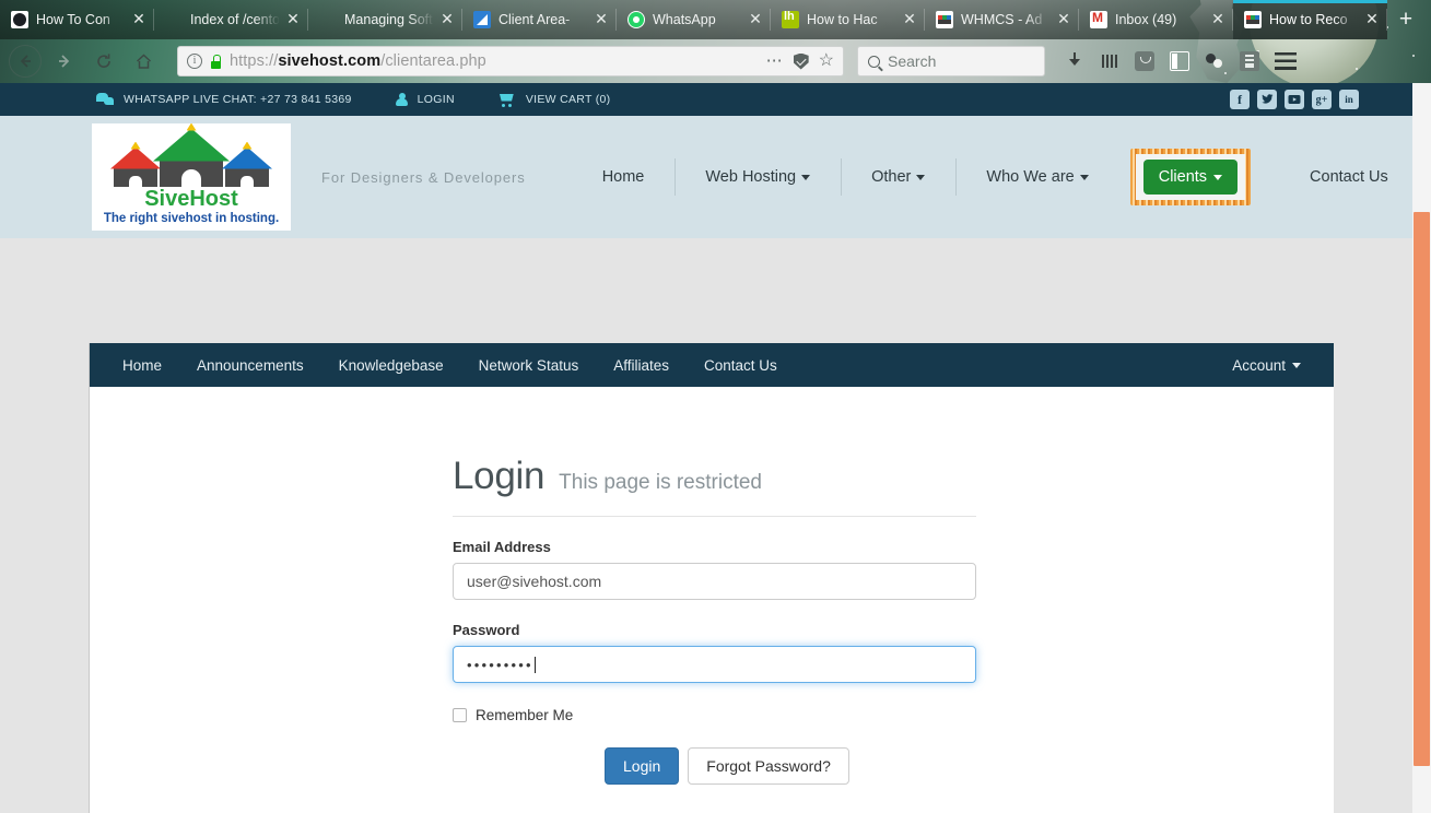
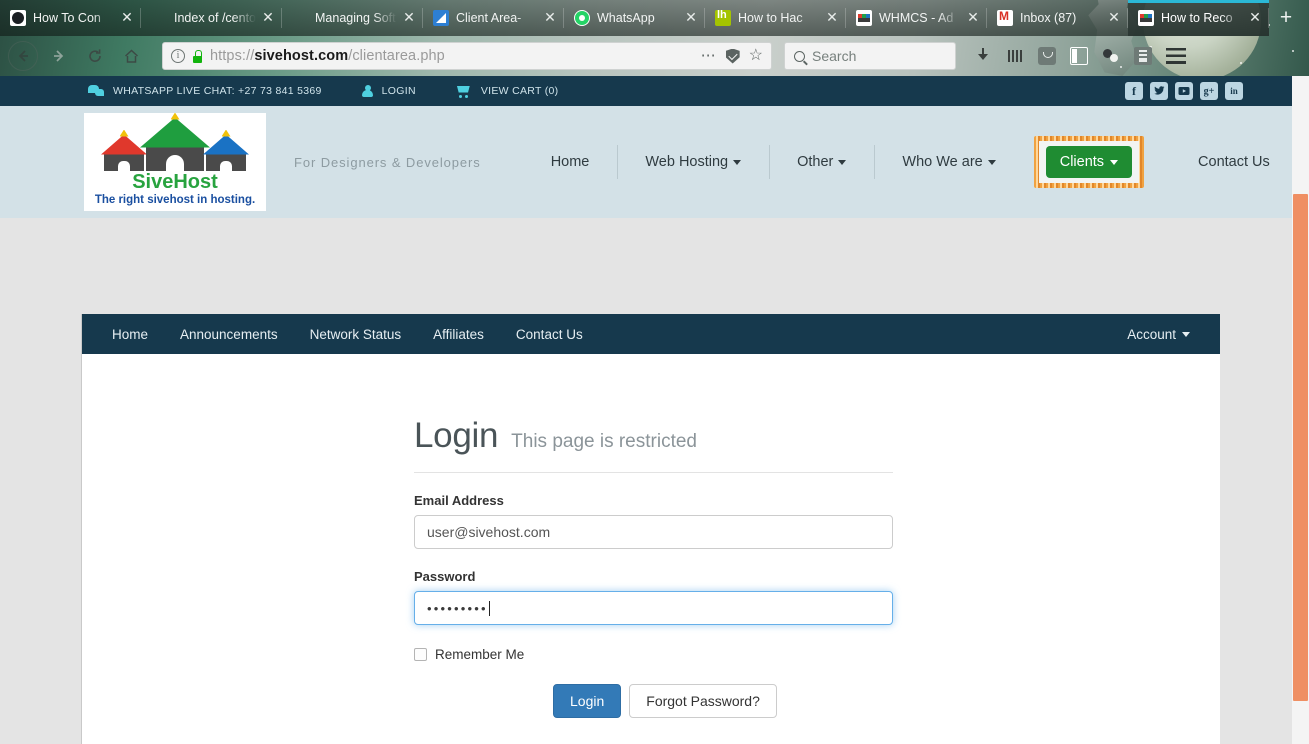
  How To Con
  ✕
  Index of /cento
  ✕
  Managing Soft
  ✕
  Client Area-
  ✕
  WhatsApp
  ✕
  How to Hac
  ✕
  WHMCS - Ad
  ✕
- Inbox (49)
+ Inbox (87)
  ✕
  How to Reco
  ✕
  +
  i
  https://sivehost.com/clientarea.php
  ⋯
  ☆
  Search
  WHATSAPP LIVE CHAT: +27 73 841 5369
  LOGIN
  VIEW CART (0)
  f
  g+
  in
  SiveHost
  The right sivehost in hosting.
  For Designers & Developers
  Home
  Web Hosting
  Other
  Who We are
  Clients
  Contact Us
  Home
  Announcements
- Knowledgebase
  Network Status
  Affiliates
  Contact Us
  Account
  Login
  This page is restricted
  Email Address
  user@sivehost.com
  Password
  •••••••••
  Remember Me
  Login
  Forgot Password?
